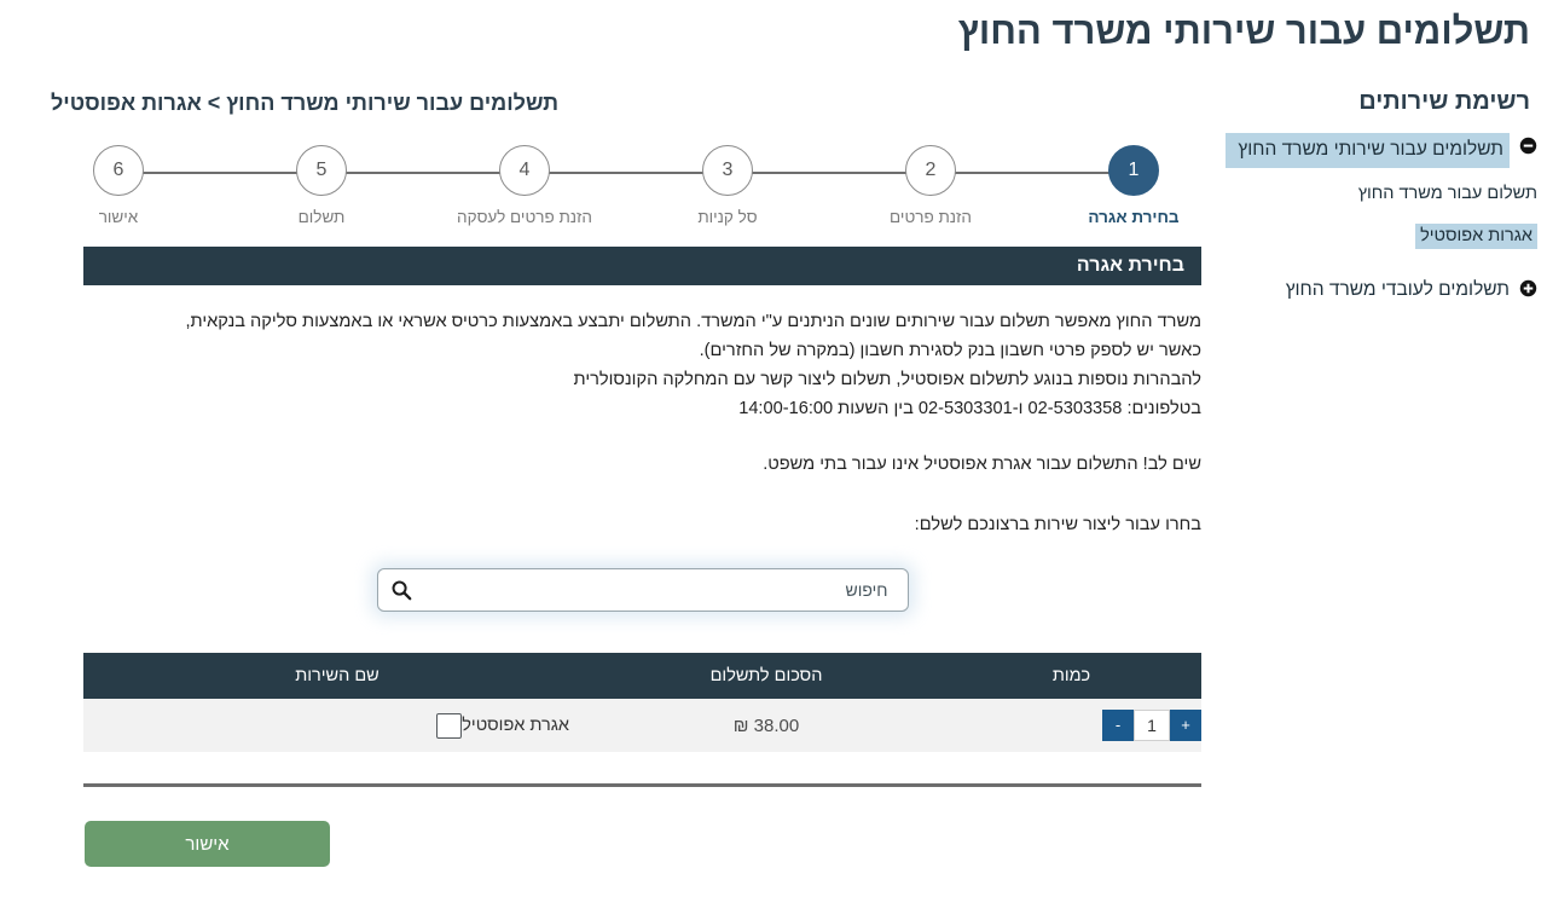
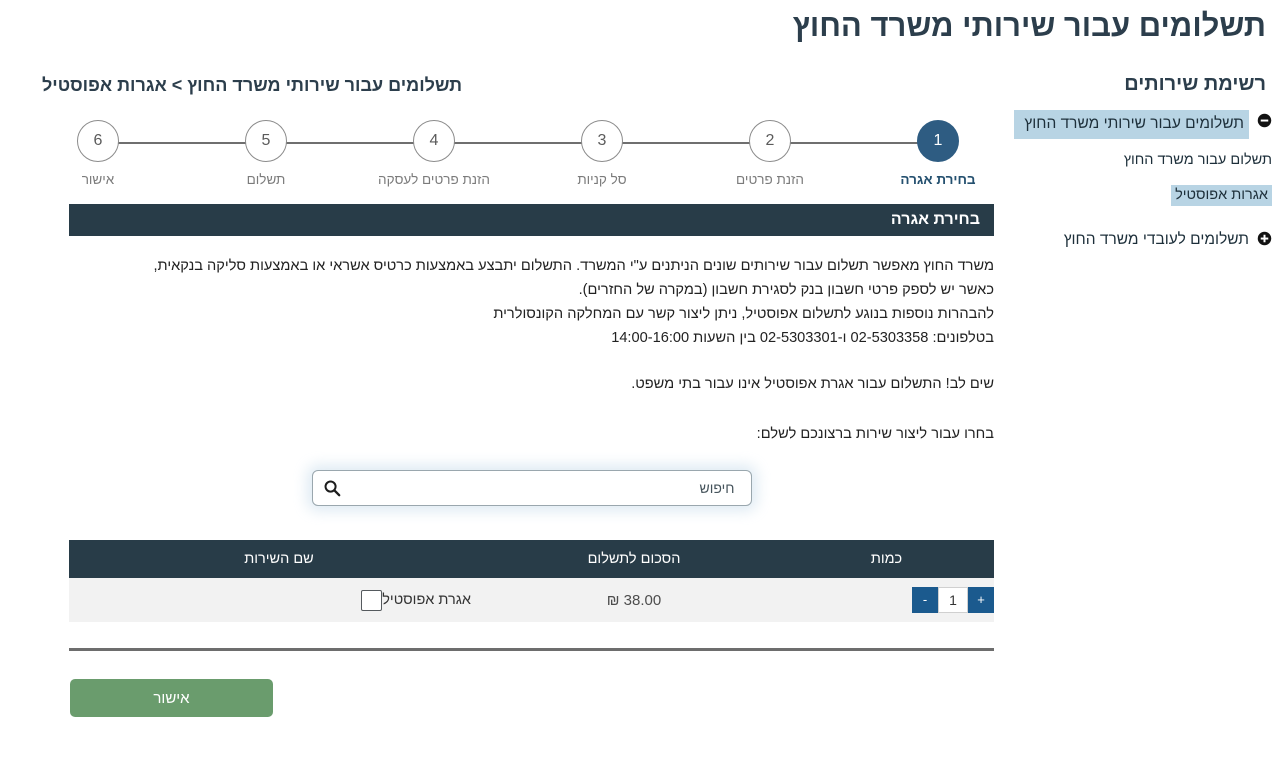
  תשלומים עבור שירותי משרד החוץ
  רשימת שירותים
  תשלומים עבור שירותי משרד החוץ
  תשלום עבור משרד החוץ
  אגרות אפוסטיל
  תשלומים לעובדי משרד החוץ
  תשלומים עבור שירותי משרד החוץ > אגרות אפוסטיל
  6
  אישור
  5
  תשלום
  4
  הזנת פרטים לעסקה
  3
  סל קניות
  2
  הזנת פרטים
  1
  בחירת אגרה
  בחירת אגרה
  משרד החוץ מאפשר תשלום עבור שירותים שונים הניתנים ע"י המשרד. התשלום יתבצע באמצעות כרטיס אשראי או באמצעות סליקה בנקאית,
  כאשר יש לספק פרטי חשבון בנק לסגירת חשבון (במקרה של החזרים).
- להבהרות נוספות בנוגע לתשלום אפוסטיל, תשלום ליצור קשר עם המחלקה הקונסולרית
+ להבהרות נוספות בנוגע לתשלום אפוסטיל, ניתן ליצור קשר עם המחלקה הקונסולרית
  בטלפונים: 02-5303358 ו-02-5303301 בין השעות 14:00-16:00
  שים לב! התשלום עבור אגרת אפוסטיל אינו עבור בתי משפט.
  בחרו עבור ליצור שירות ברצונכם לשלם:
  כמות
  הסכום לתשלום
  שם השירות
  +
  1
  -
  38.00 ₪
  אגרת אפוסטיל
  אישור
